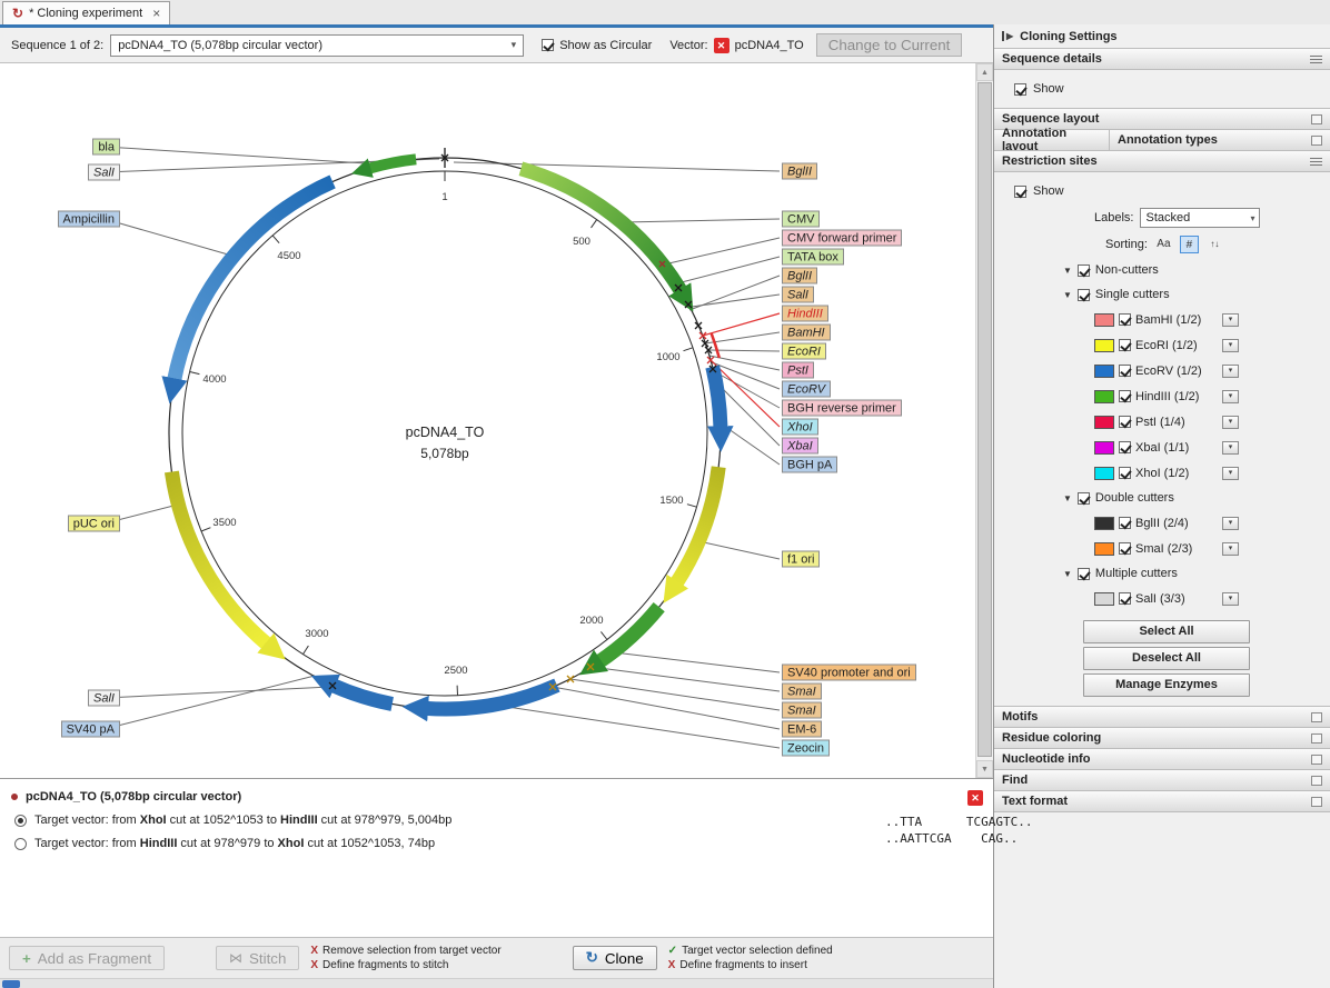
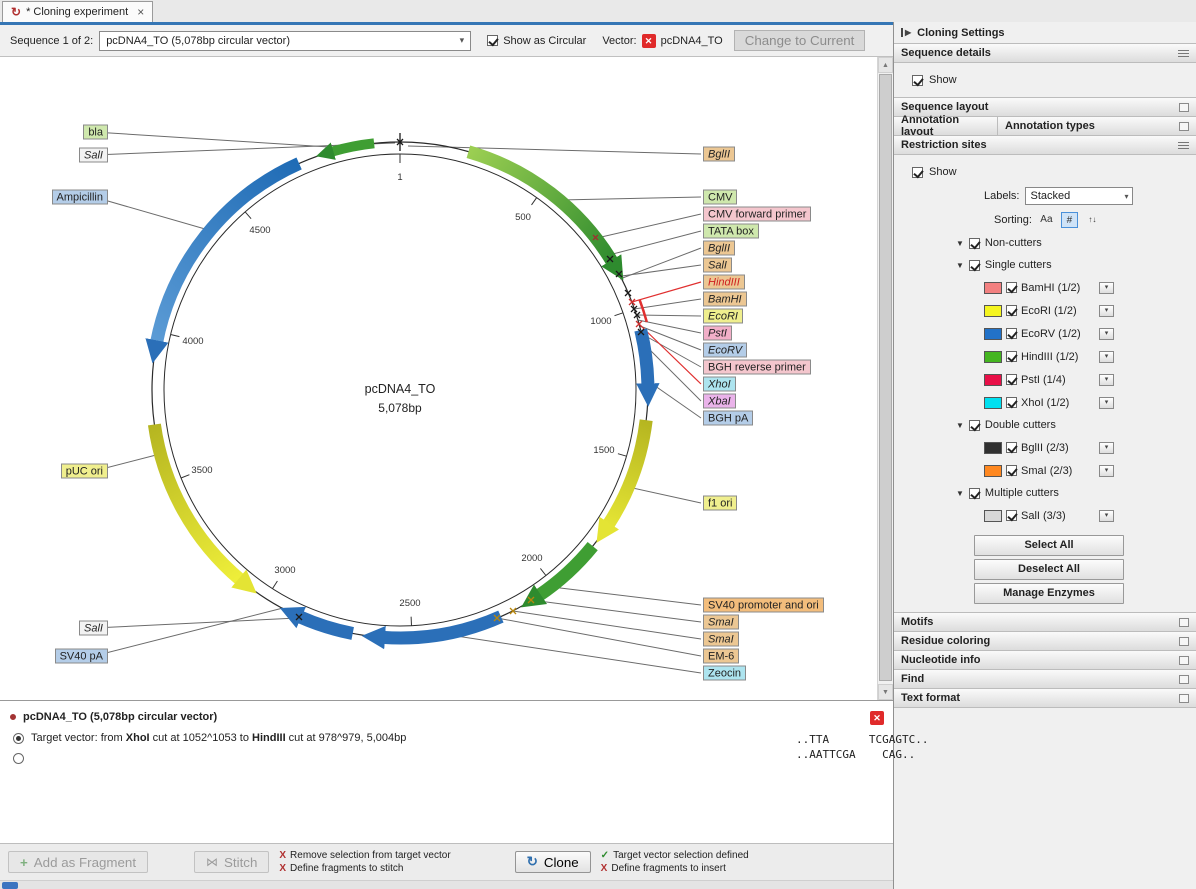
  ↻
  * Cloning experiment
  ×
  Sequence 1 of 2:
  pcDNA4_TO (5,078bp circular vector)
  ▾
  Show as Circular
  Vector:
  ✕
  pcDNA4_TO
  Change to Current
  1
  500
  1000
  1500
  2000
  2500
  3000
  3500
  4000
  4500
  pcDNA4_TO
  5,078bp
  bla
  SalI
  Ampicillin
  pUC ori
  SalI
  SV40 pA
  BglII
  CMV
  CMV forward primer
  TATA box
  BglII
  SalI
  HindIII
  BamHI
  EcoRI
  PstI
  EcoRV
  BGH reverse primer
  XhoI
  XbaI
  BGH pA
  f1 ori
  SV40 promoter and ori
  SmaI
  SmaI
  EM-6
  Zeocin
  pcDNA4_TO (5,078bp circular vector)
  ✕
  Target vector: from XhoI cut at 1052^1053 to HindIII cut at 978^979, 5,004bp
- Target vector: from HindIII cut at 978^979 to XhoI cut at 1052^1053, 74bp
  ..TTA TCGAGTC.. ..AATTCGA CAG..
  +
  Add as Fragment
  ⋈
  Stitch
  X Remove selection from target vector
  X Define fragments to stitch
  ↻
  Clone
  ✓ Target vector selection defined
  X Define fragments to insert
  ▶
  Cloning Settings
  Sequence details
  Show
  Sequence layout
  Annotation layout
  Annotation types
  Restriction sites
  Show
  Labels:
  Stacked
  ▾
  Sorting:
  Aa
  #
  ↑↓
  ▼
  Non-cutters
  ▼
  Single cutters
  BamHI (1/2)
  EcoRI (1/2)
  EcoRV (1/2)
  HindIII (1/2)
  PstI (1/4)
- XbaI (1/1)
  XhoI (1/2)
  ▼
  Double cutters
- BglII (2/4)
+ BglII (2/3)
  SmaI (2/3)
  ▼
  Multiple cutters
  SalI (3/3)
  Select All
  Deselect All
  Manage Enzymes
  Motifs
  Residue coloring
  Nucleotide info
  Find
  Text format
